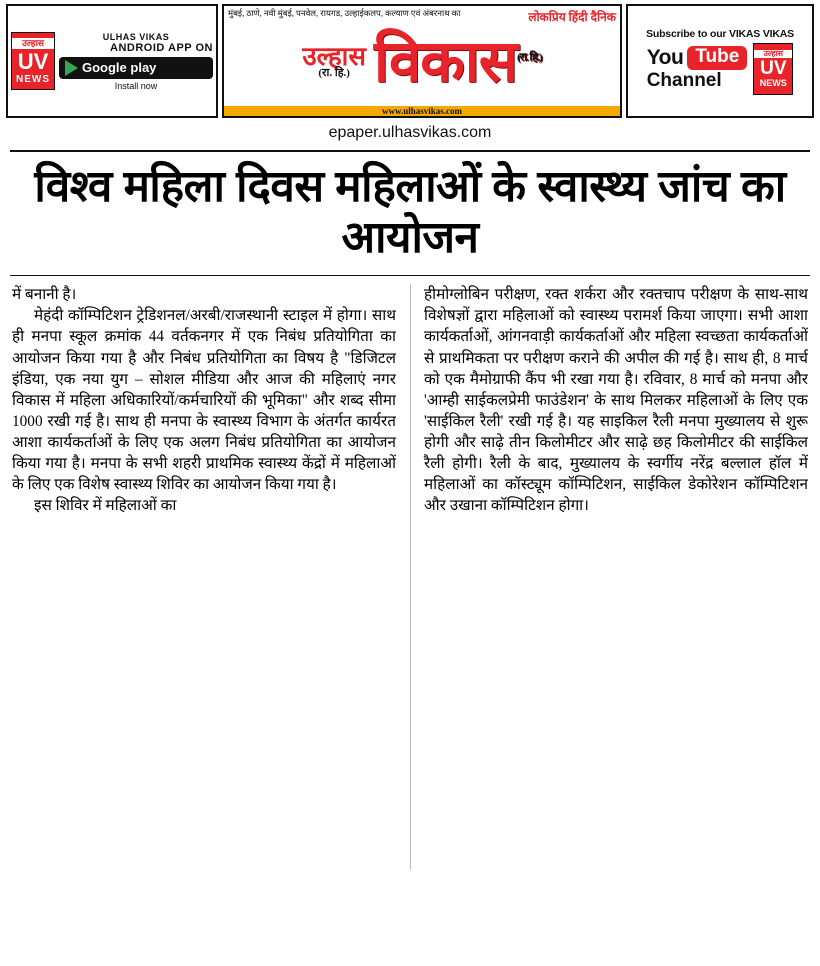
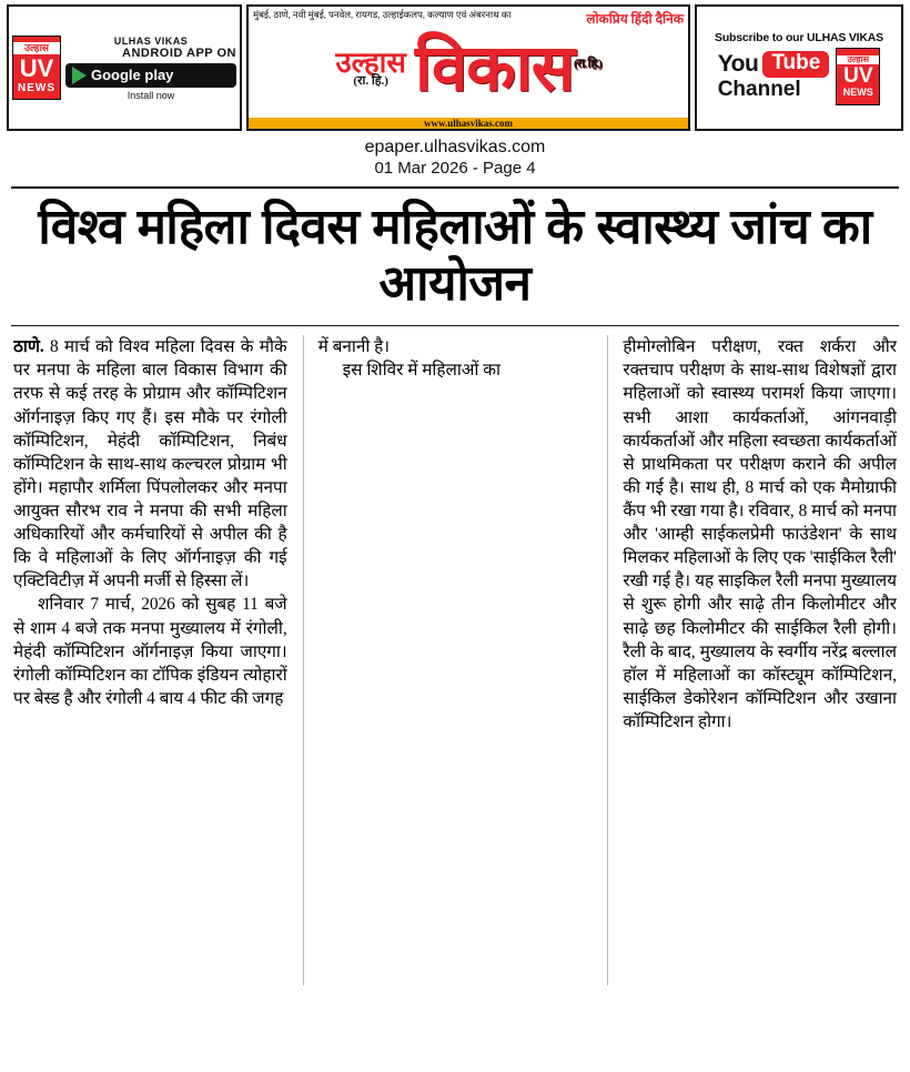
  उल्हास
  UV
  NEWS
  ULHAS VIKAS
  ANDROID APP ON
  Google play
  Install now
  मुंबई, ठाणे, नवी मुंबई, पनवेल, रायगड, उल्हाईकलप, कल्याण एवं अंबरनाथ का
  लोकप्रिय हिंदी दैनिक
  उल्हास
  (रा. हि.)
  विकास(रा. हि.)
  www.ulhasvikas.com
- Subscribe to our VIKAS VIKAS
+ Subscribe to our ULHAS VIKAS
  You
  Tube
  Channel
  उल्हास
  UV
  NEWS
  epaper.ulhasvikas.com
+ 01 Mar 2026 - Page 4
  विश्व महिला दिवस महिलाओं के स्वास्थ्य जांच का आयोजन
+ ठाणे. 8 मार्च को विश्व महिला दिवस के मौके पर मनपा के महिला बाल विकास विभाग की तरफ से कई तरह के प्रोग्राम और कॉम्पिटिशन ऑर्गनाइज़ किए गए हैं। इस मौके पर रंगोली कॉम्पिटिशन, मेहंदी कॉम्पिटिशन, निबंध कॉम्पिटिशन के साथ-साथ कल्चरल प्रोग्राम भी होंगे। महापौर शर्मिला पिंपलोलकर और मनपा आयुक्त सौरभ राव ने मनपा की सभी महिला अधिकारियों और कर्मचारियों से अपील की है कि वे महिलाओं के लिए ऑर्गनाइज़ की गई एक्टिविटीज़ में अपनी मर्जी से हिस्सा लें।
+ शनिवार 7 मार्च, 2026 को सुबह 11 बजे से शाम 4 बजे तक मनपा मुख्यालय में रंगोली, मेहंदी कॉम्पिटिशन ऑर्गनाइज़ किया जाएगा। रंगोली कॉम्पिटिशन का टॉपिक इंडियन त्योहारों पर बेस्ड है और रंगोली 4 बाय 4 फीट की जगह
  में बनानी है।
- मेहंदी कॉम्पिटिशन ट्रेडिशनल/अरबी/राजस्थानी स्टाइल में होगा। साथ ही मनपा स्कूल क्रमांक 44 वर्तकनगर में एक निबंध प्रतियोगिता का आयोजन किया गया है और निबंध प्रतियोगिता का विषय है "डिजिटल इंडिया, एक नया युग – सोशल मीडिया और आज की महिलाएं नगर विकास में महिला अधिकारियों/कर्मचारियों की भूमिका" और शब्द सीमा 1000 रखी गई है। साथ ही मनपा के स्वास्थ्य विभाग के अंतर्गत कार्यरत आशा कार्यकर्ताओं के लिए एक अलग निबंध प्रतियोगिता का आयोजन किया गया है। मनपा के सभी शहरी प्राथमिक स्वास्थ्य केंद्रों में महिलाओं के लिए एक विशेष स्वास्थ्य शिविर का आयोजन किया गया है।
  इस शिविर में महिलाओं का
  हीमोग्लोबिन परीक्षण, रक्त शर्करा और रक्तचाप परीक्षण के साथ-साथ विशेषज्ञों द्वारा महिलाओं को स्वास्थ्य परामर्श किया जाएगा। सभी आशा कार्यकर्ताओं, आंगनवाड़ी कार्यकर्ताओं और महिला स्वच्छता कार्यकर्ताओं से प्राथमिकता पर परीक्षण कराने की अपील की गई है। साथ ही, 8 मार्च को एक मैमोग्राफी कैंप भी रखा गया है। रविवार, 8 मार्च को मनपा और 'आम्ही साईकलप्रेमी फाउंडेशन' के साथ मिलकर महिलाओं के लिए एक 'साईकिल रैली' रखी गई है। यह साइकिल रैली मनपा मुख्यालय से शुरू होगी और साढ़े तीन किलोमीटर और साढ़े छह किलोमीटर की साईकिल रैली होगी। रैली के बाद, मुख्यालय के स्वर्गीय नरेंद्र बल्लाल हॉल में महिलाओं का कॉस्ट्यूम कॉम्पिटिशन, साईकिल डेकोरेशन कॉम्पिटिशन और उखाना कॉम्पिटिशन होगा।
